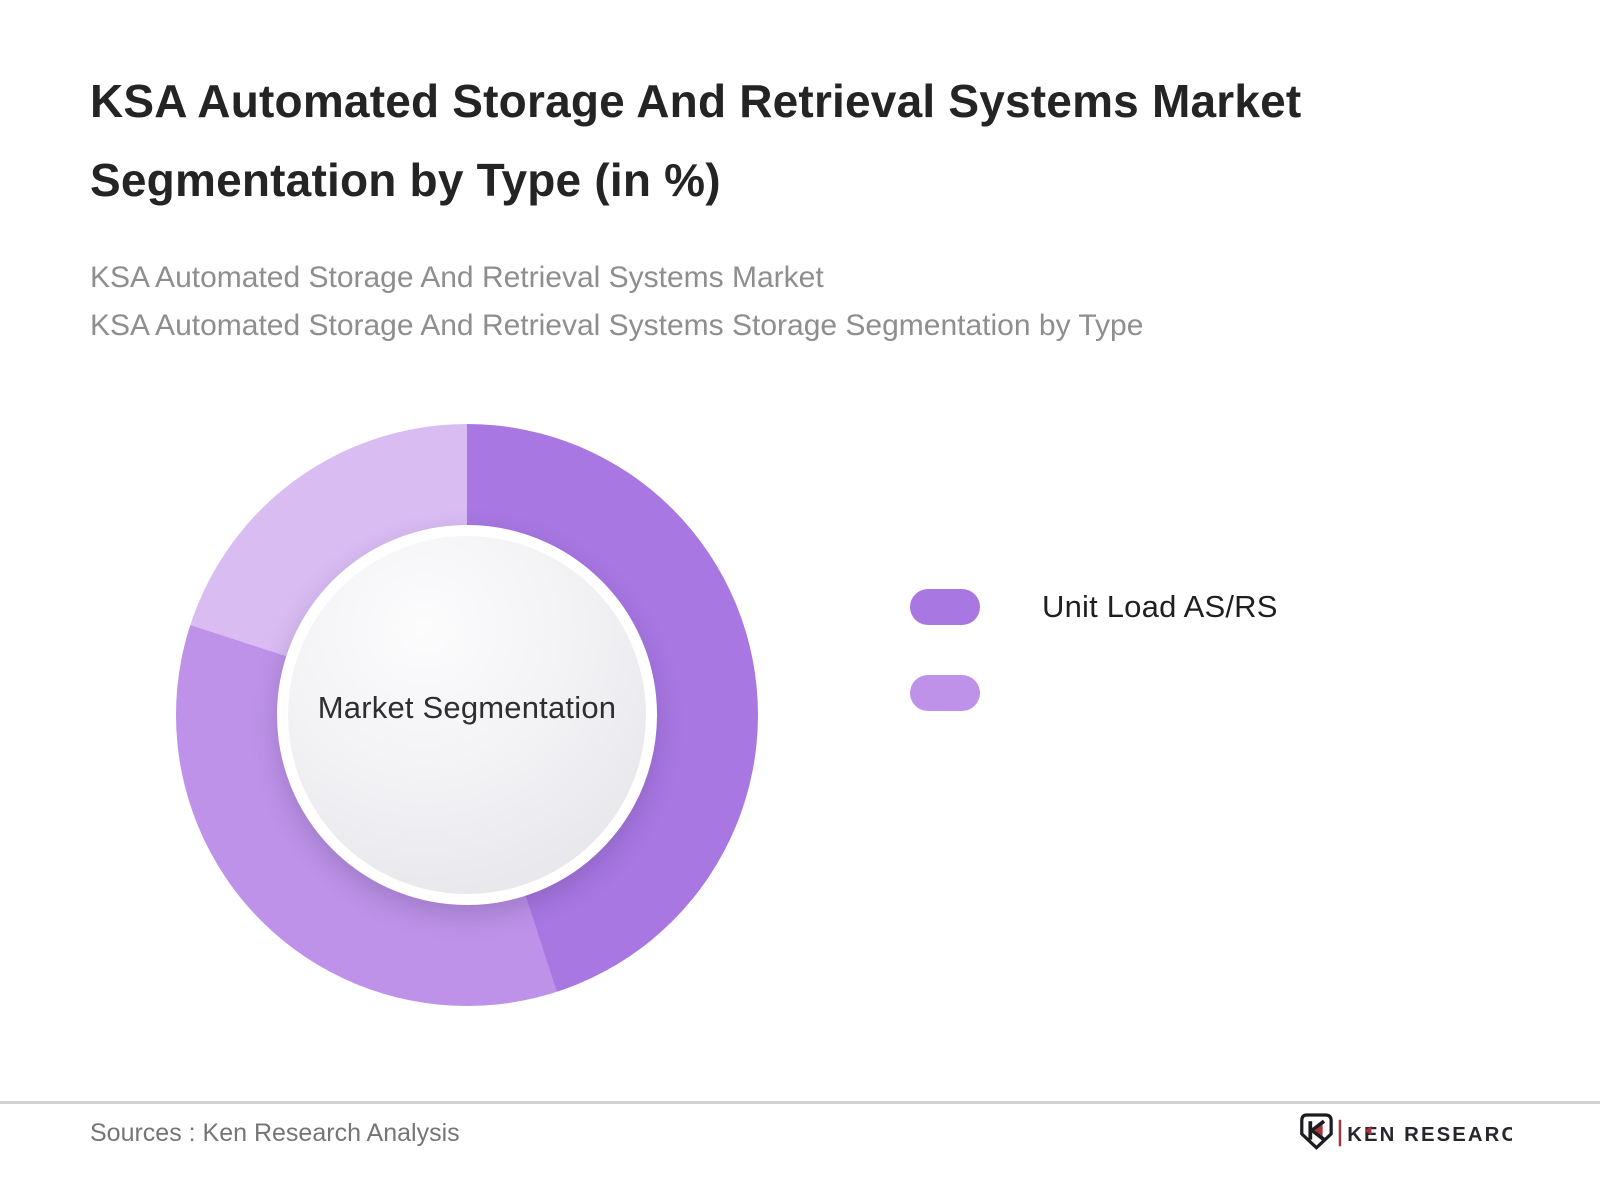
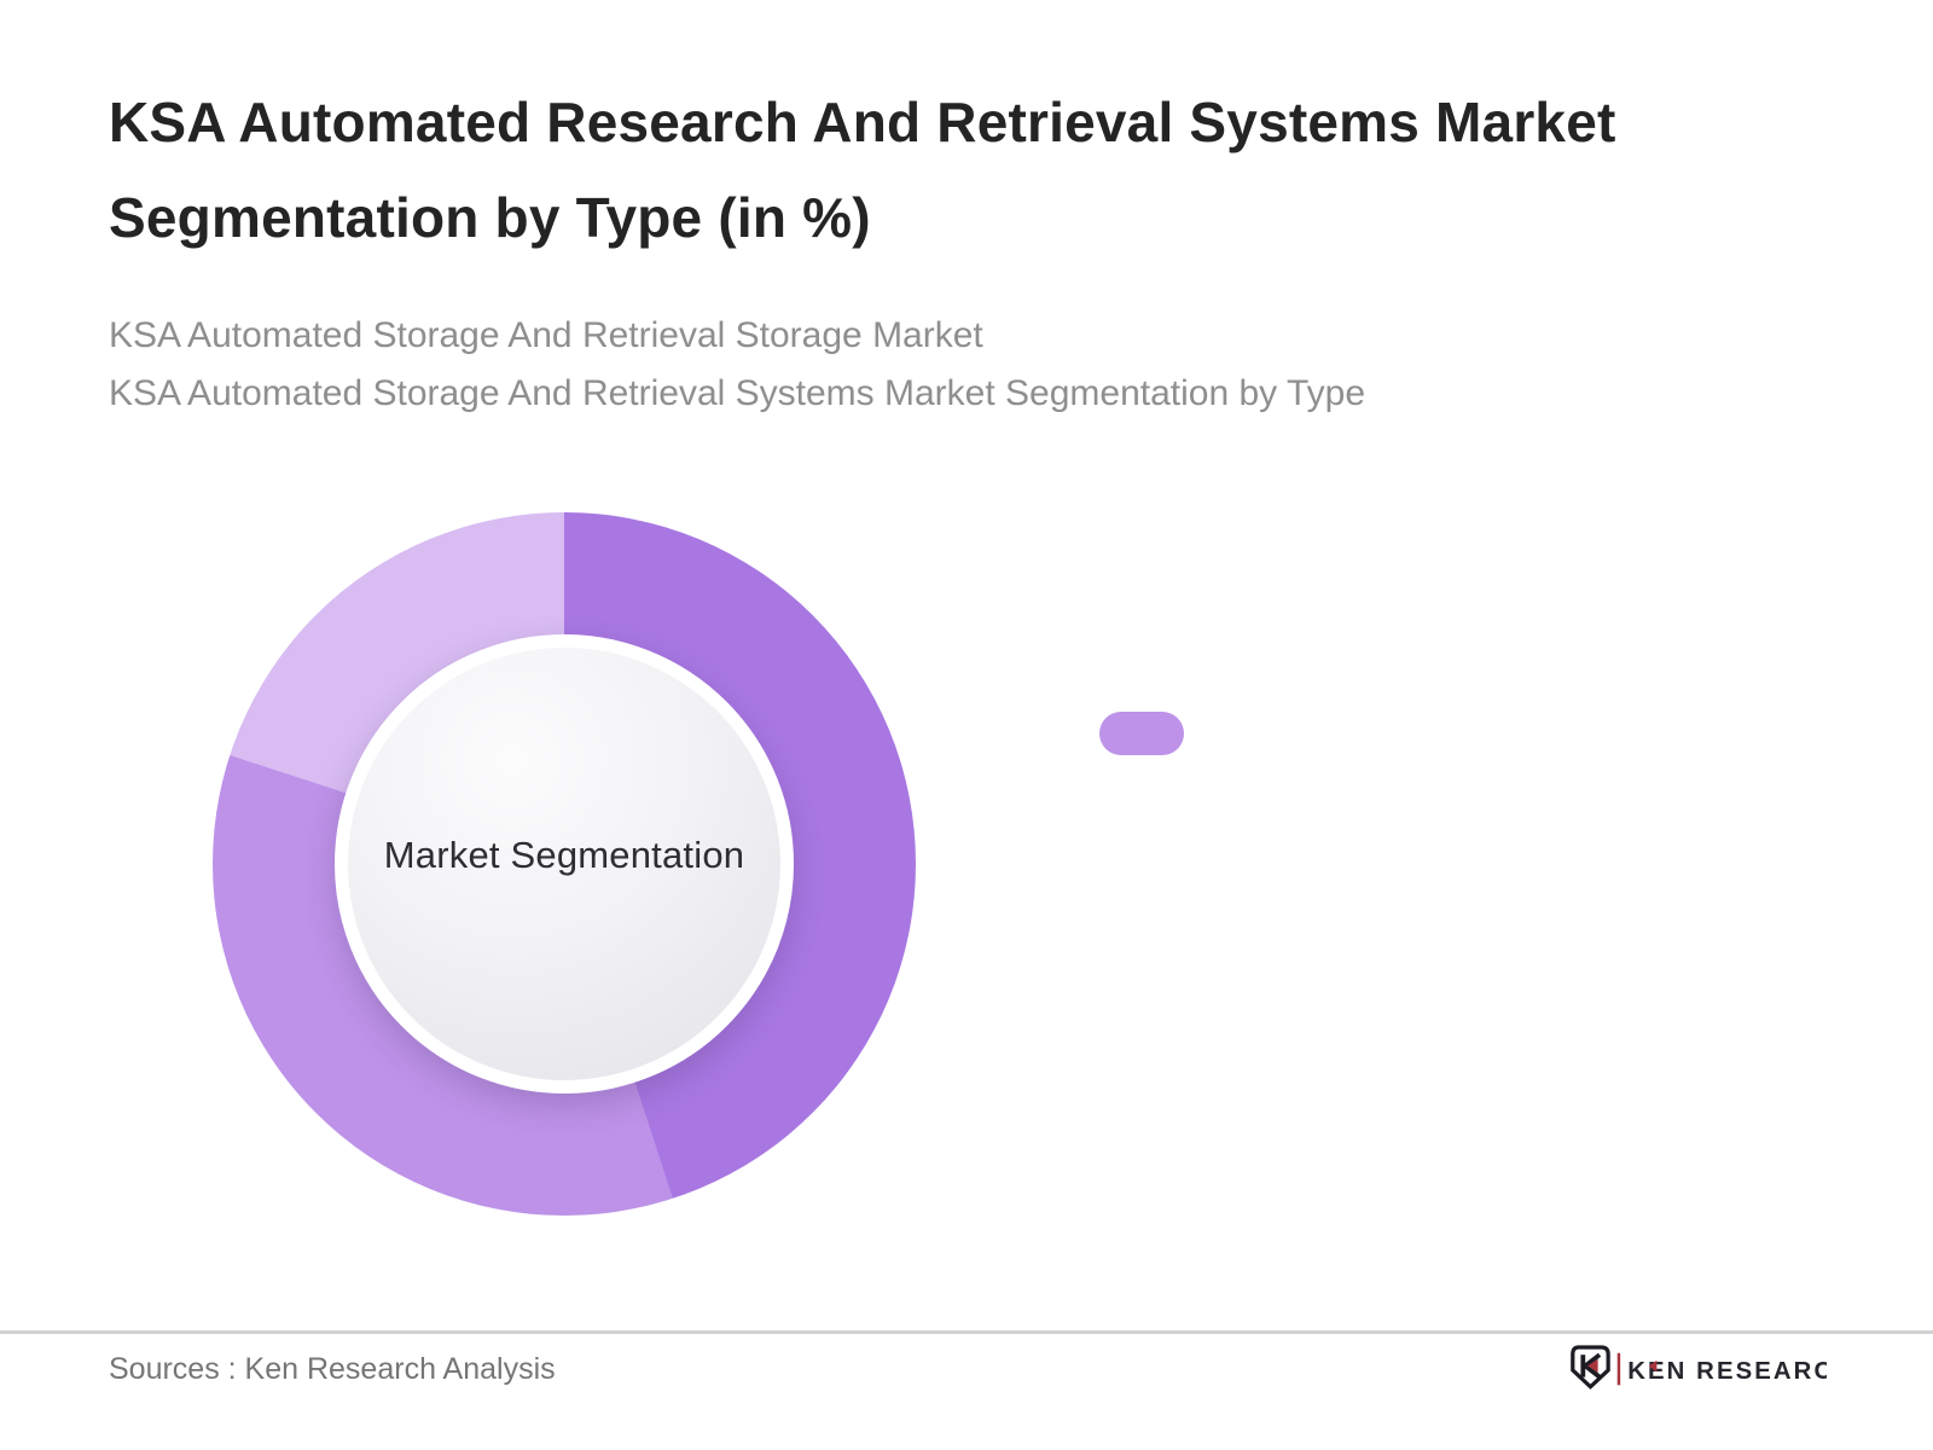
- KSA Automated Storage And Retrieval Systems Market Segmentation by Type (in %)
+ KSA Automated Research And Retrieval Systems Market Segmentation by Type (in %)
- KSA Automated Storage And Retrieval Systems Market
+ KSA Automated Storage And Retrieval Storage Market
- KSA Automated Storage And Retrieval Systems Storage Segmentation by Type
+ KSA Automated Storage And Retrieval Systems Market Segmentation by Type
  Market Segmentation
- Unit Load AS/RS
  Sources : Ken Research Analysis
  KEN RESEARC
